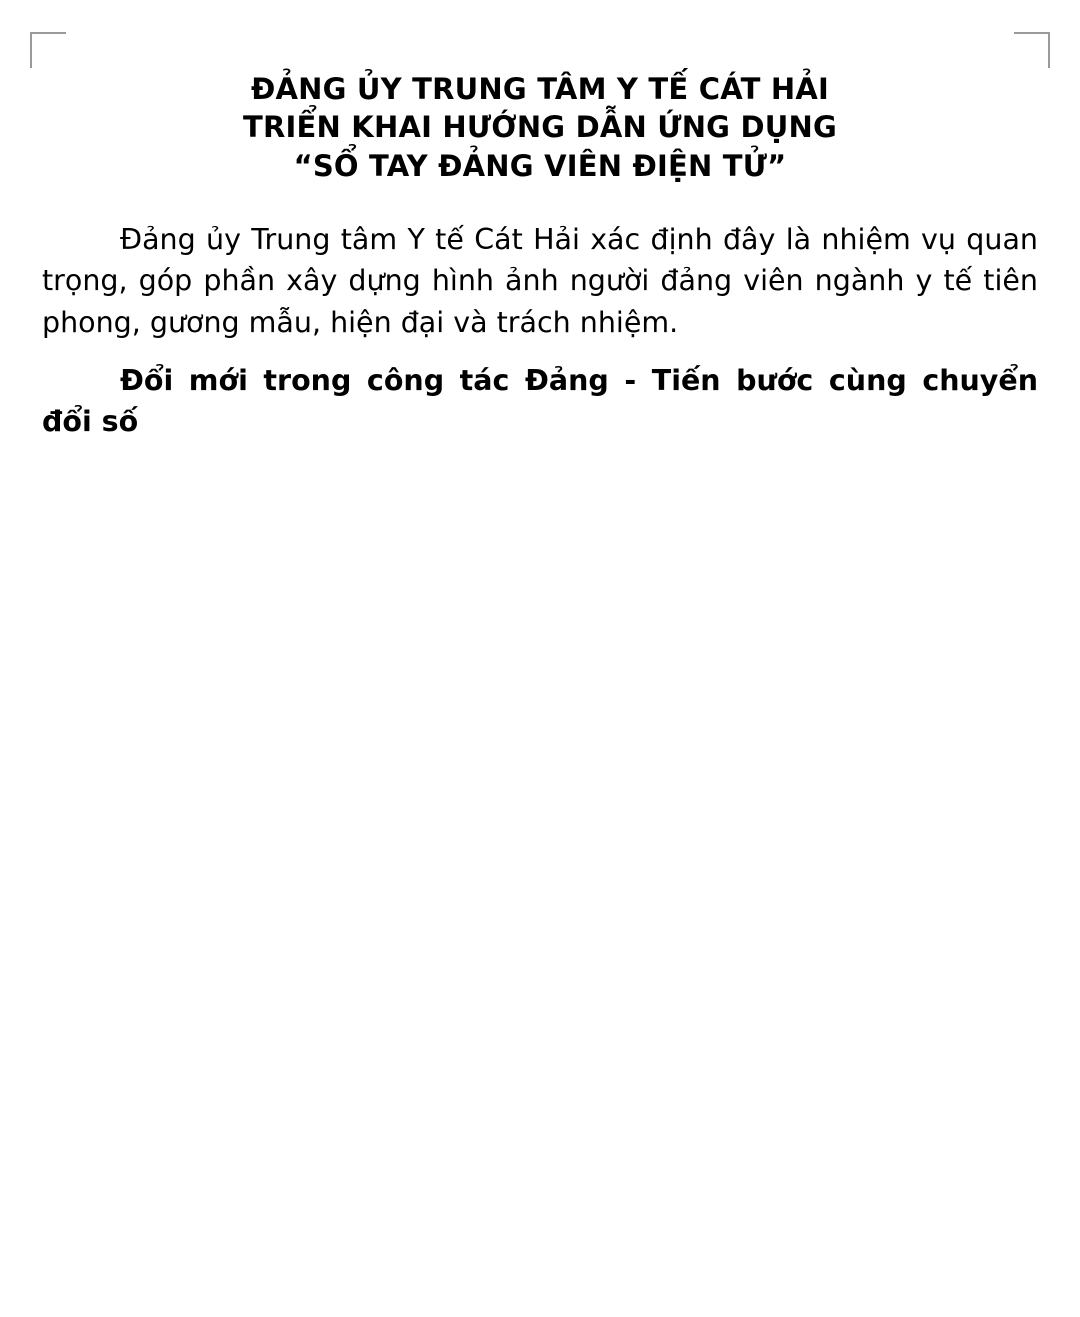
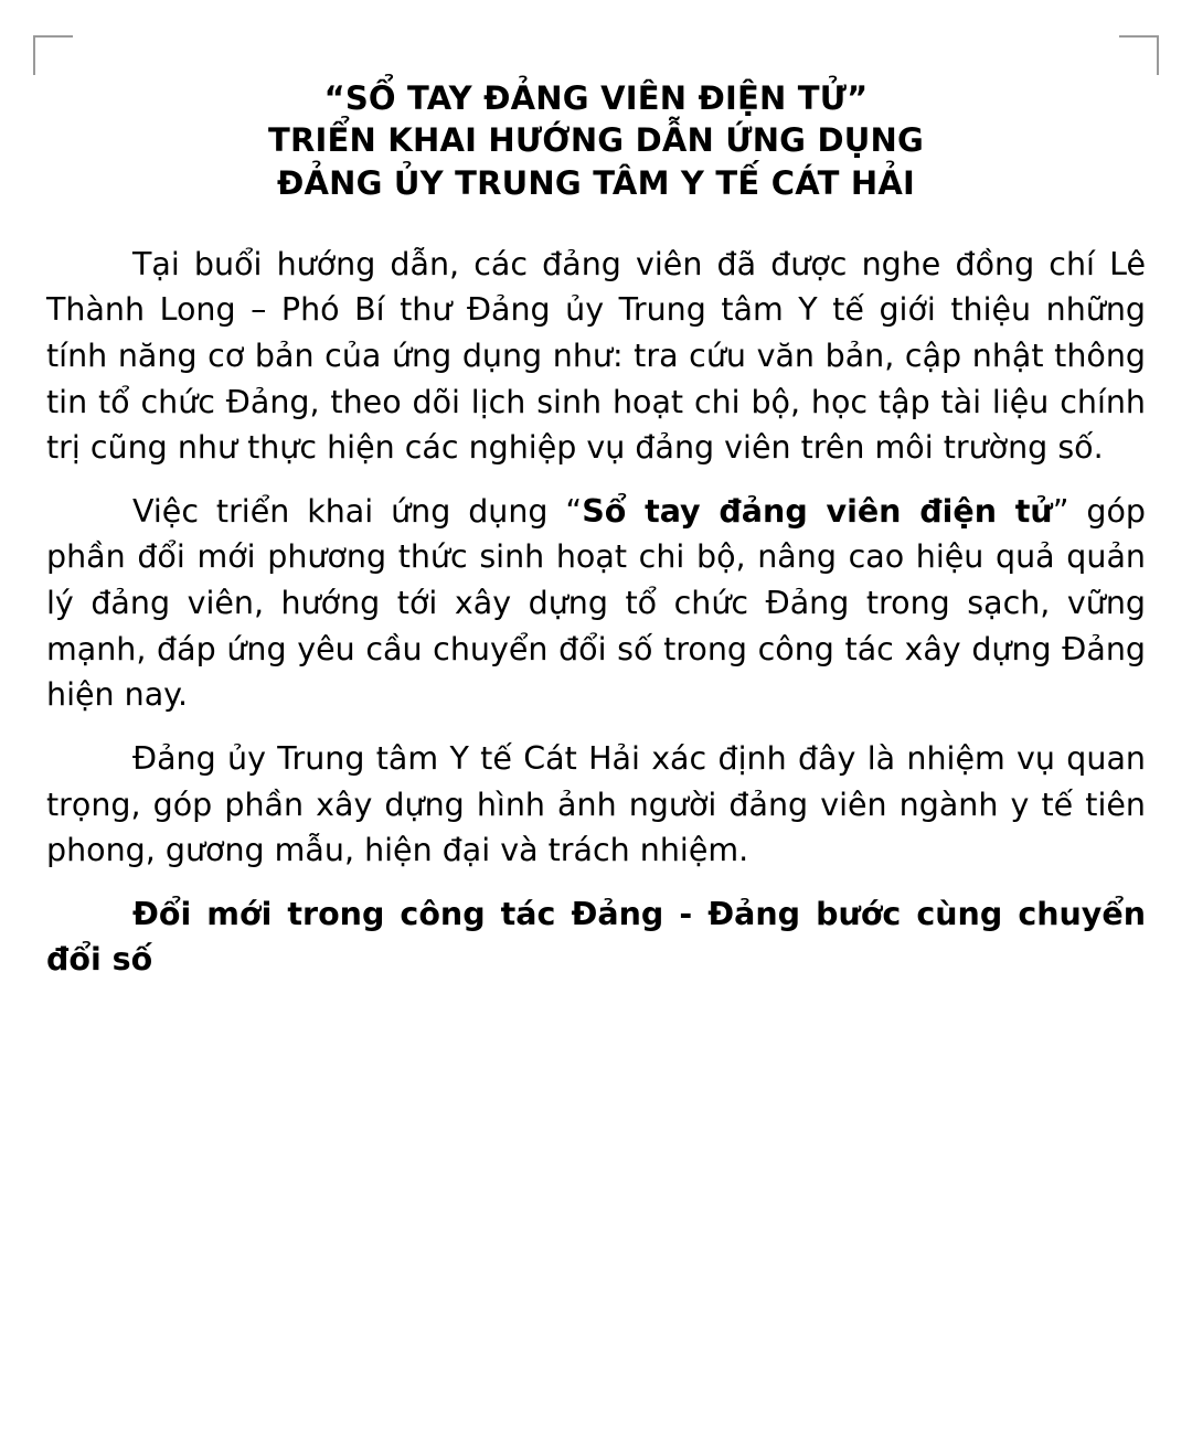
- ĐẢNG ỦY TRUNG TÂM Y TẾ CÁT HẢI
+ “SỔ TAY ĐẢNG VIÊN ĐIỆN TỬ”
  TRIỂN KHAI HƯỚNG DẪN ỨNG DỤNG
- “SỔ TAY ĐẢNG VIÊN ĐIỆN TỬ”
+ ĐẢNG ỦY TRUNG TÂM Y TẾ CÁT HẢI
+ Tại buổi hướng dẫn, các đảng viên đã được nghe đồng chí Lê Thành Long – Phó Bí thư Đảng ủy Trung tâm Y tế giới thiệu những tính năng cơ bản của ứng dụng như: tra cứu văn bản, cập nhật thông tin tổ chức Đảng, theo dõi lịch sinh hoạt chi bộ, học tập tài liệu chính trị cũng như thực hiện các nghiệp vụ đảng viên trên môi trường số.
+ Việc triển khai ứng dụng “Sổ tay đảng viên điện tử” góp phần đổi mới phương thức sinh hoạt chi bộ, nâng cao hiệu quả quản lý đảng viên, hướng tới xây dựng tổ chức Đảng trong sạch, vững mạnh, đáp ứng yêu cầu chuyển đổi số trong công tác xây dựng Đảng hiện nay.
  Đảng ủy Trung tâm Y tế Cát Hải xác định đây là nhiệm vụ quan trọng, góp phần xây dựng hình ảnh người đảng viên ngành y tế tiên phong, gương mẫu, hiện đại và trách nhiệm.
- Đổi mới trong công tác Đảng - Tiến bước cùng chuyển đổi số
+ Đổi mới trong công tác Đảng - Đảng bước cùng chuyển đổi số
